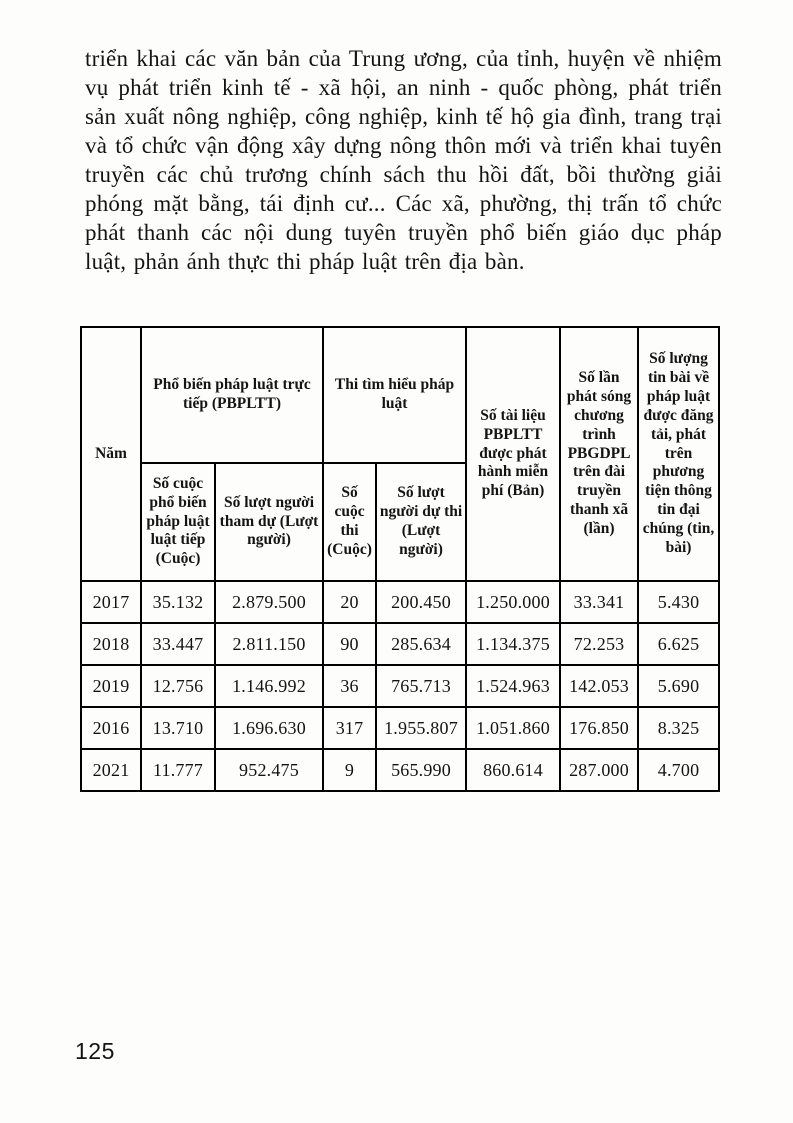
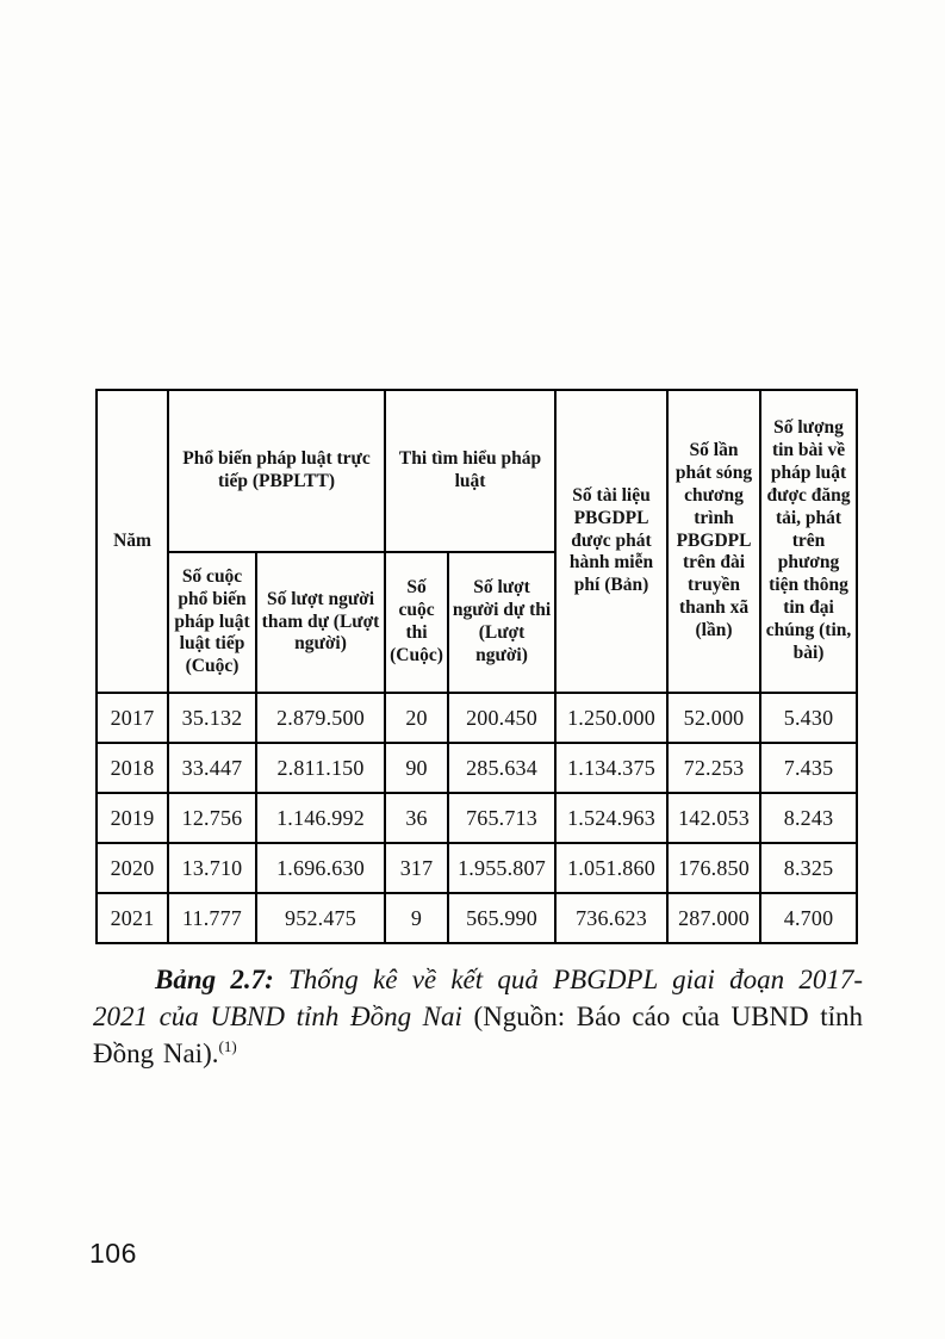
- triển khai các văn bản của Trung ương, của tỉnh, huyện về nhiệm vụ phát triển kinh tế - xã hội, an ninh - quốc phòng, phát triển sản xuất nông nghiệp, công nghiệp, kinh tế hộ gia đình, trang trại và tổ chức vận động xây dựng nông thôn mới và triển khai tuyên truyền các chủ trương chính sách thu hồi đất, bồi thường giải phóng mặt bằng, tái định cư... Các xã, phường, thị trấn tổ chức phát thanh các nội dung tuyên truyền phổ biến giáo dục pháp luật, phản ánh thực thi pháp luật trên địa bàn.
- Năm	Phổ biến pháp luật trực tiếp (PBPLTT)	Thi tìm hiểu pháp luật	Số tài liệu PBPLTT được phát hành miễn phí (Bản)	Số lần phát sóng chương trình PBGDPL trên đài truyền thanh xã (lần)	Số lượng tin bài về pháp luật được đăng tải, phát trên phương tiện thông tin đại chúng (tin, bài)
+ Năm	Phổ biến pháp luật trực tiếp (PBPLTT)	Thi tìm hiểu pháp luật	Số tài liệu PBGDPL được phát hành miễn phí (Bản)	Số lần phát sóng chương trình PBGDPL trên đài truyền thanh xã (lần)	Số lượng tin bài về pháp luật được đăng tải, phát trên phương tiện thông tin đại chúng (tin, bài)
  Số cuộc phổ biến pháp luật luật tiếp (Cuộc)	Số lượt người tham dự (Lượt người)	Số cuộc thi (Cuộc)	Số lượt người dự thi (Lượt người)
- 2017	35.132	2.879.500	20	200.450	1.250.000	33.341	5.430
+ 2017	35.132	2.879.500	20	200.450	1.250.000	52.000	5.430
- 2018	33.447	2.811.150	90	285.634	1.134.375	72.253	6.625
+ 2018	33.447	2.811.150	90	285.634	1.134.375	72.253	7.435
- 2019	12.756	1.146.992	36	765.713	1.524.963	142.053	5.690
+ 2019	12.756	1.146.992	36	765.713	1.524.963	142.053	8.243
- 2016	13.710	1.696.630	317	1.955.807	1.051.860	176.850	8.325
+ 2020	13.710	1.696.630	317	1.955.807	1.051.860	176.850	8.325
- 2021	11.777	952.475	9	565.990	860.614	287.000	4.700
+ 2021	11.777	952.475	9	565.990	736.623	287.000	4.700
+ Bảng 2.7: Thống kê về kết quả PBGDPL giai đoạn 2017-2021 của UBND tỉnh Đồng Nai (Nguồn: Báo cáo của UBND tỉnh Đồng Nai).(1)
- 125
+ 106
